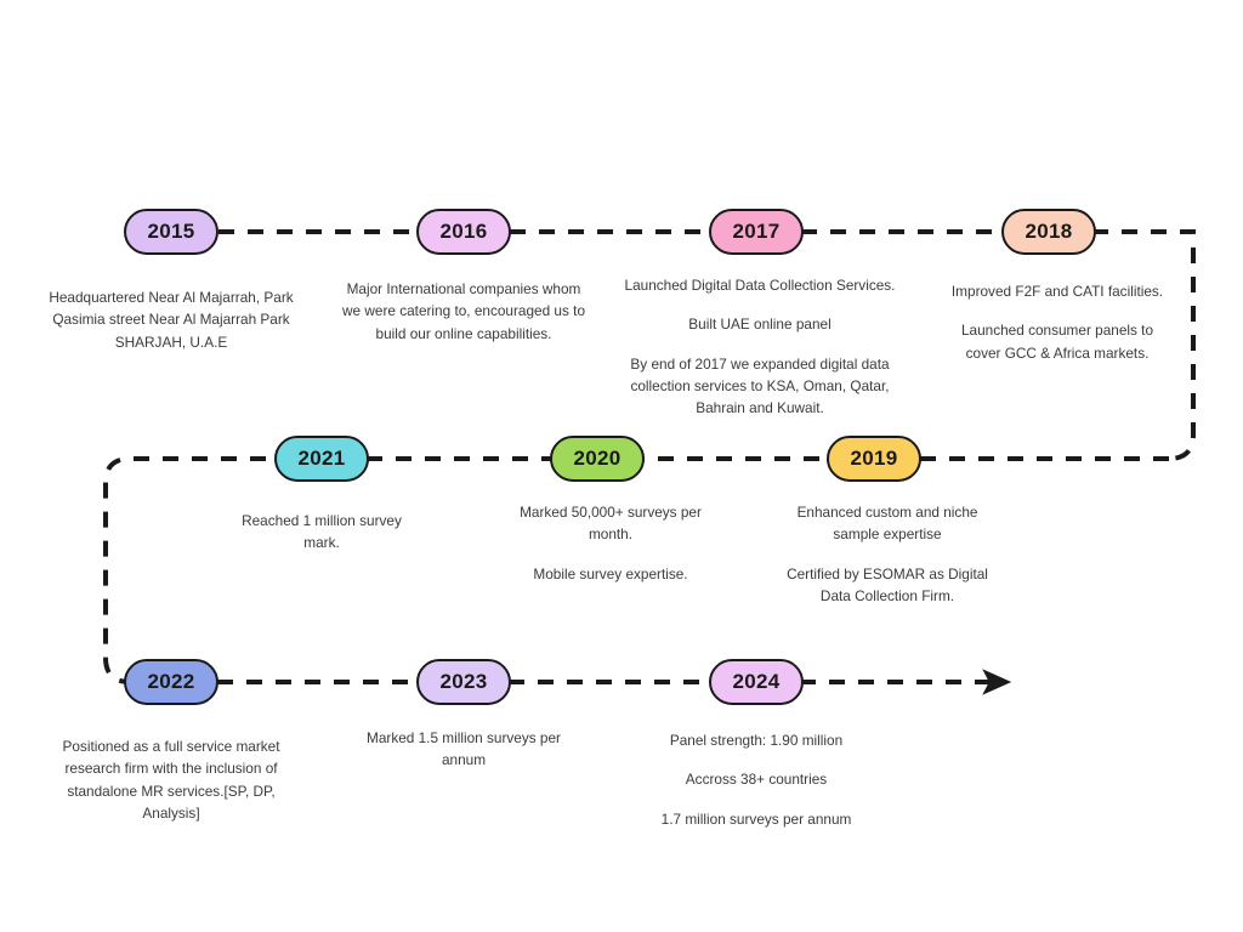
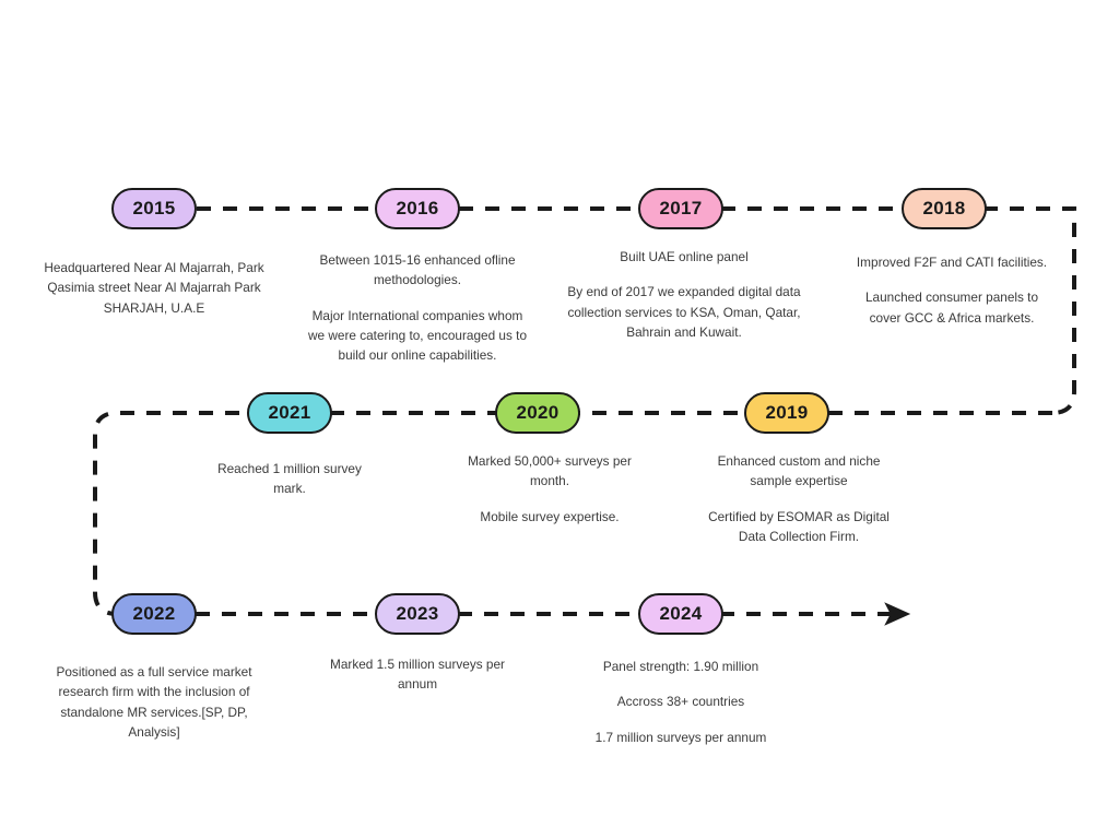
  2015
  2016
  2017
  2018
  2019
  2020
  2021
  2022
  2023
  2024
  Headquartered Near Al Majarrah, Park Qasimia street Near Al Majarrah Park SHARJAH, U.A.E
+ Between 1015-16 enhanced ofline methodologies.
  Major International companies whom we were catering to, encouraged us to build our online capabilities.
- Launched Digital Data Collection Services.
  Built UAE online panel
  By end of 2017 we expanded digital data collection services to KSA, Oman, Qatar, Bahrain and Kuwait.
  Improved F2F and CATI facilities.
  Launched consumer panels to cover GCC & Africa markets.
  Enhanced custom and niche sample expertise
  Certified by ESOMAR as Digital Data Collection Firm.
  Marked 50,000+ surveys per month.
  Mobile survey expertise.
  Reached 1 million survey mark.
  Positioned as a full service market research firm with the inclusion of standalone MR services.[SP, DP, Analysis]
  Marked 1.5 million surveys per annum
  Panel strength: 1.90 million
  Accross 38+ countries
  1.7 million surveys per annum
